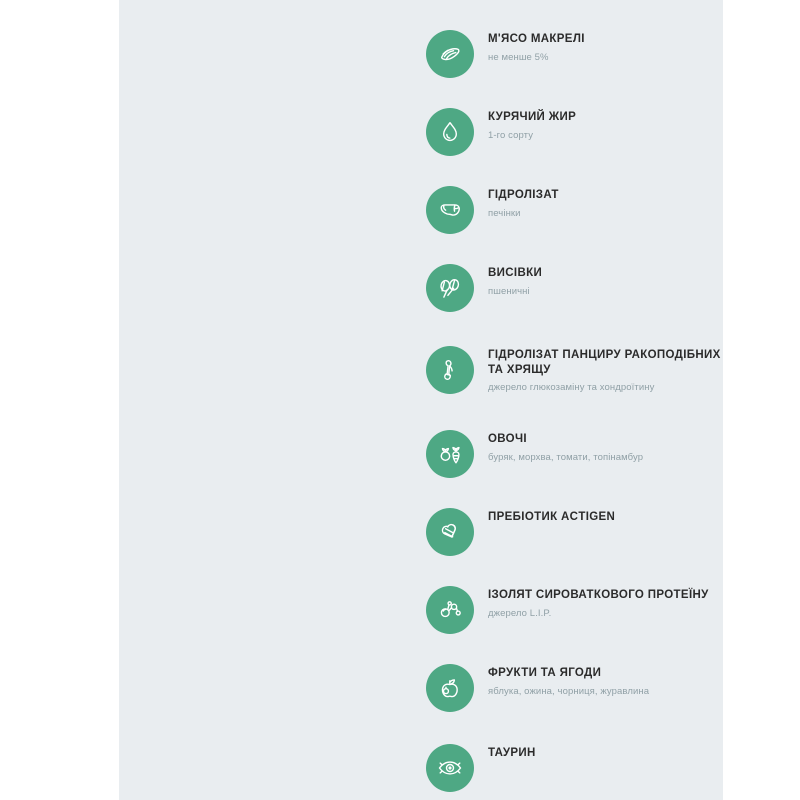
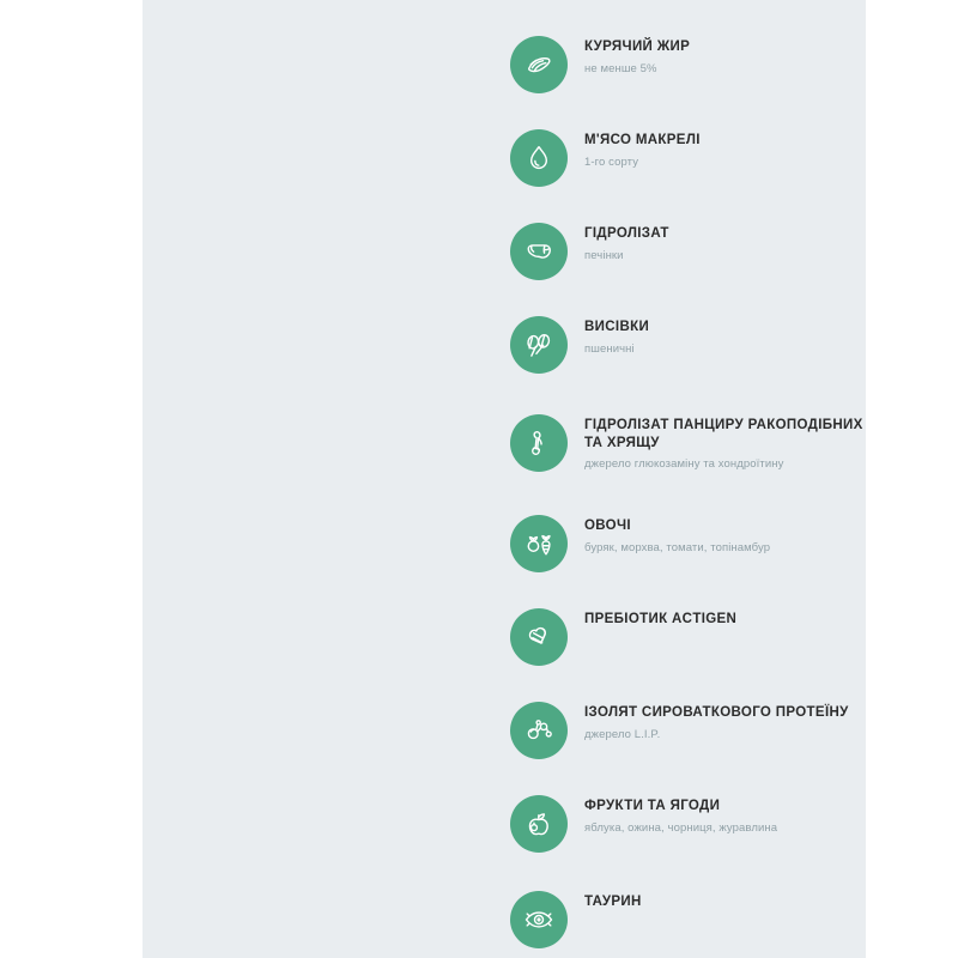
- М'ЯСО МАКРЕЛІ
+ КУРЯЧИЙ ЖИР
  не менше 5%
- КУРЯЧИЙ ЖИР
+ М'ЯСО МАКРЕЛІ
  1-го сорту
  ГІДРОЛІЗАТ
  печінки
  ВИСІВКИ
  пшеничні
  ГІДРОЛІЗАТ ПАНЦИРУ РАКОПОДІБНИХ
  ТА ХРЯЩУ
  джерело глюкозаміну та хондроїтину
  ОВОЧІ
  буряк, морхва, томати, топінамбур
  ПРЕБІОТИК ACTIGEN
  ІЗОЛЯТ СИРОВАТКОВОГО ПРОТЕЇНУ
  джерело L.I.P.
  ФРУКТИ ТА ЯГОДИ
  яблука, ожина, чорниця, журавлина
  ТАУРИН
